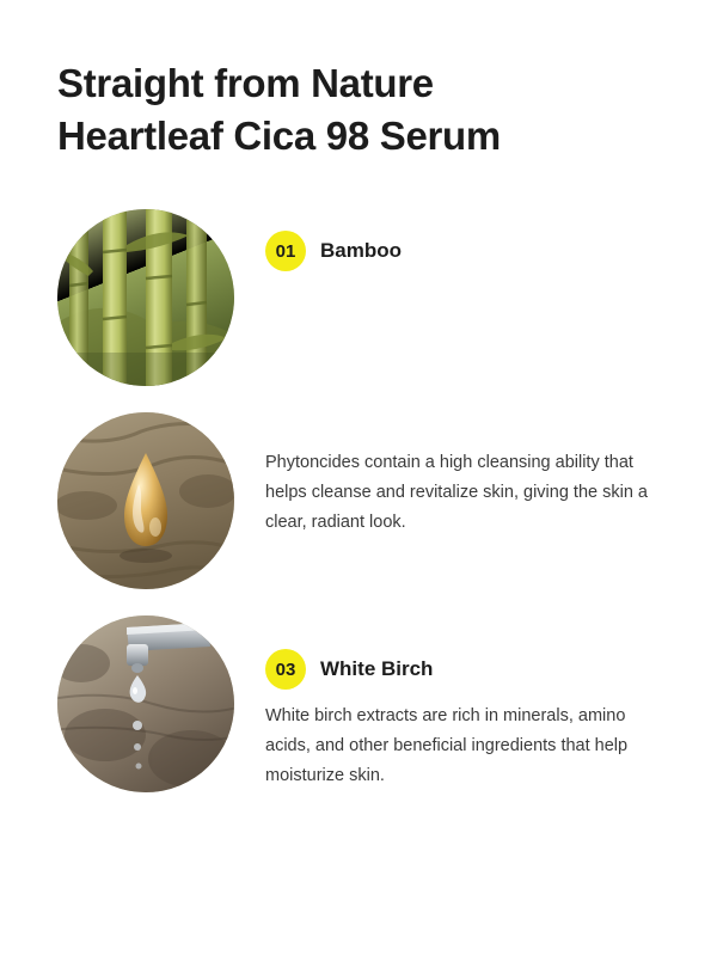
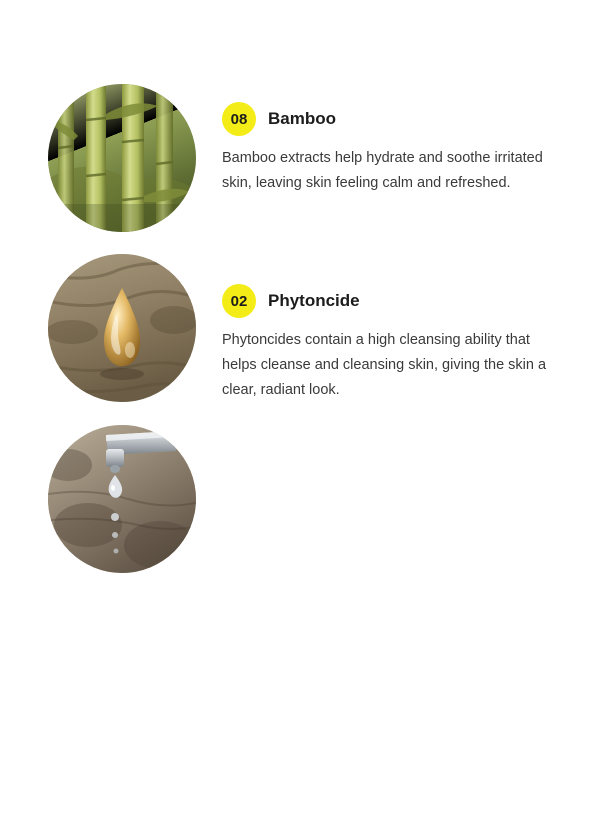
- Straight from Nature
- Heartleaf Cica 98 Serum
- 01
+ 08
  Bamboo
+ Bamboo extracts help hydrate and soothe irritated skin, leaving skin feeling calm and refreshed.
+ 02
+ Phytoncide
- Phytoncides contain a high cleansing ability that helps cleanse and revitalize skin, giving the skin a clear, radiant look.
+ Phytoncides contain a high cleansing ability that helps cleanse and cleansing skin, giving the skin a clear, radiant look.
- 03
- White Birch
- White birch extracts are rich in minerals, amino acids, and other beneficial ingredients that help moisturize skin.
